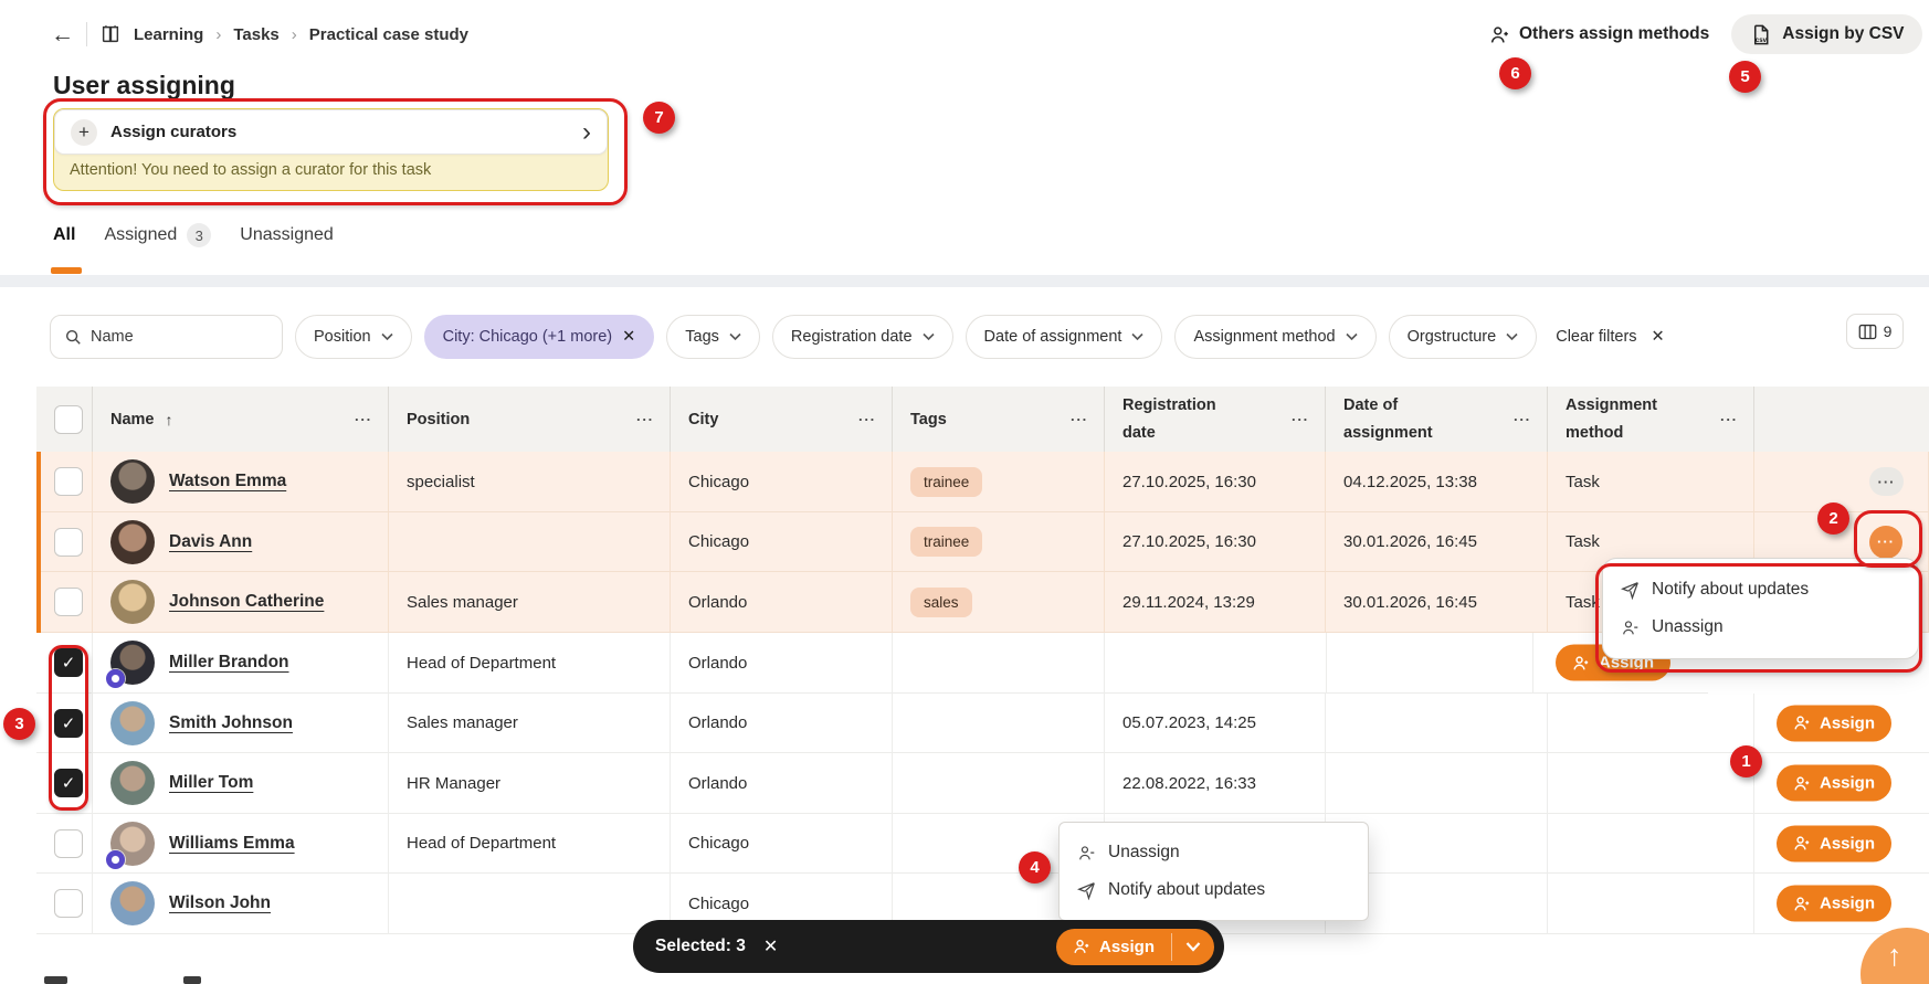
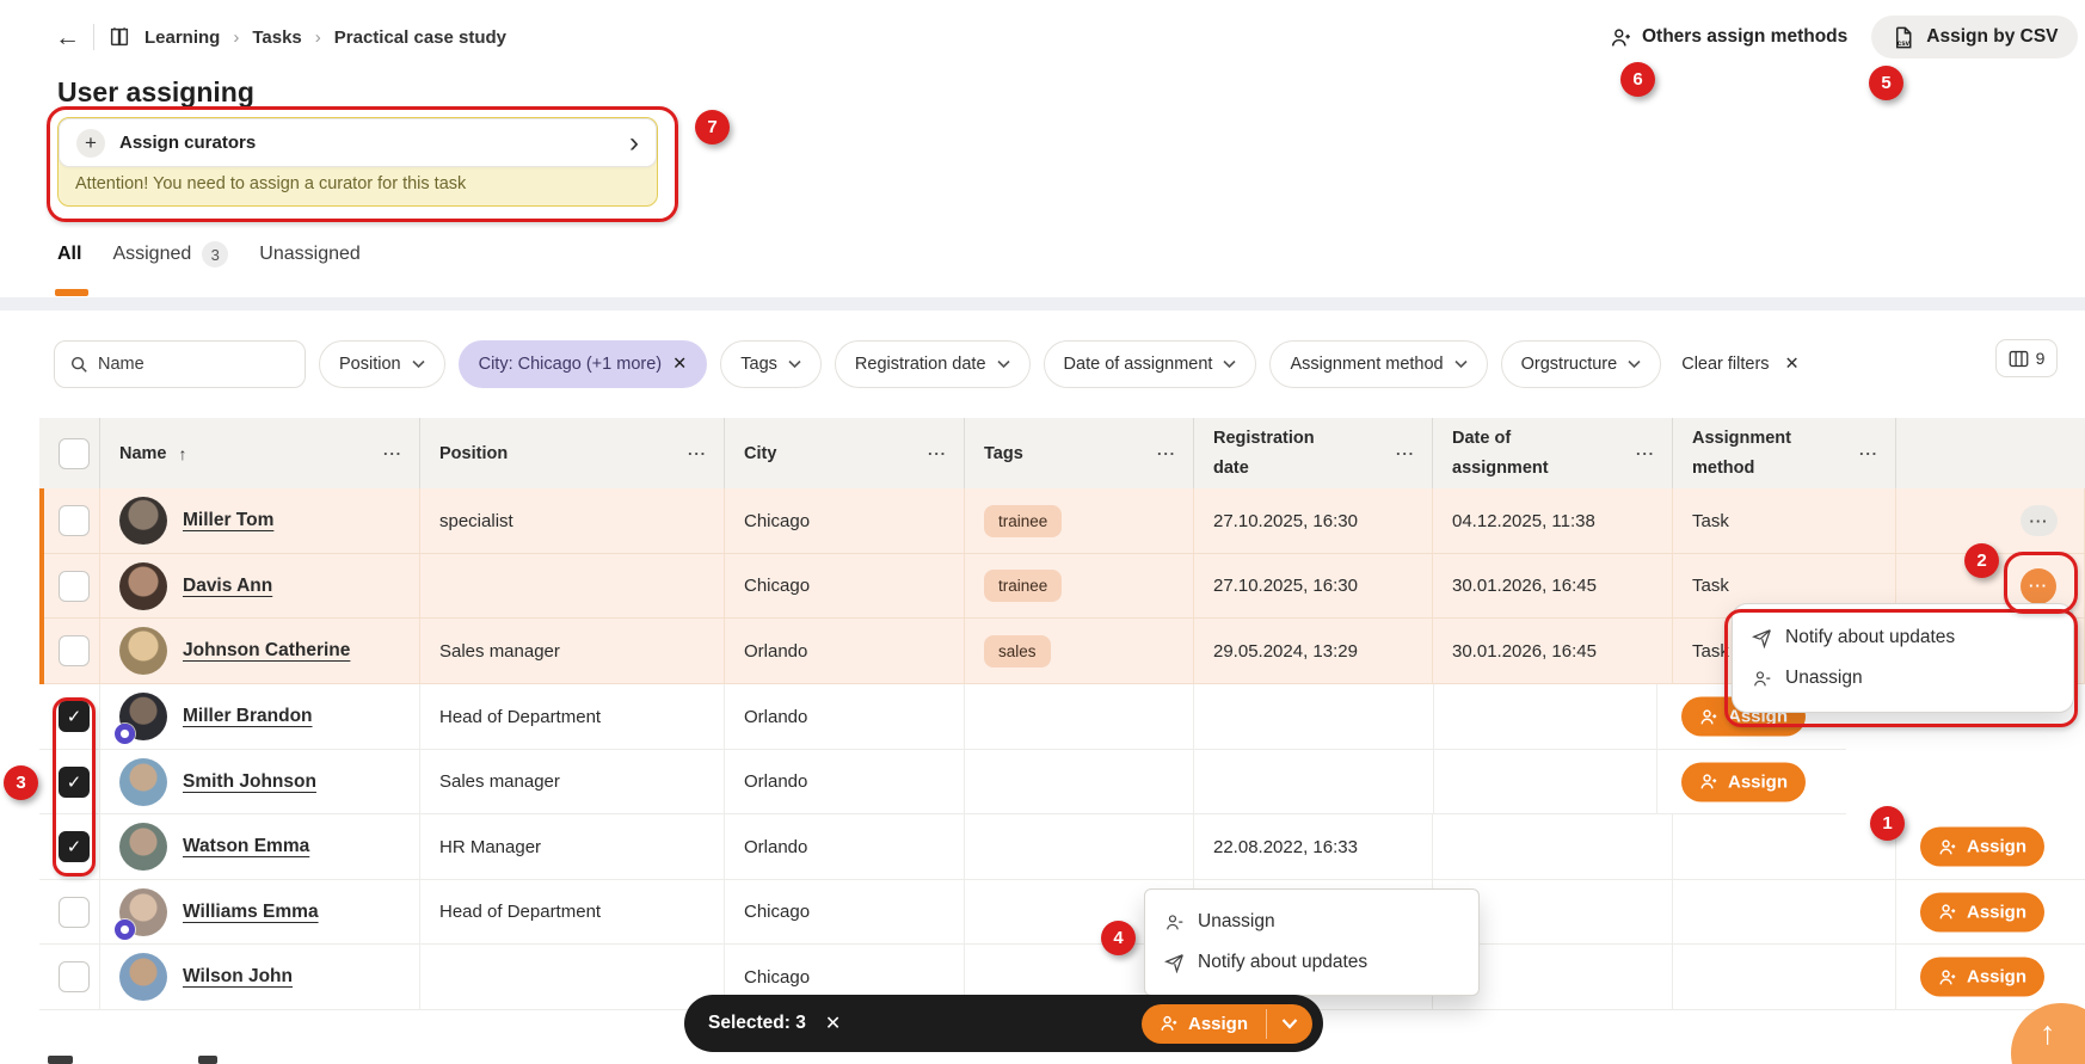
  ←
  Learning
  ›
  Tasks
  ›
  Practical case study
  Others assign methods
  Assign by CSV
  User assigning
  +
  Assign curators
  ›
  Attention! You need to assign a curator for this task
  All
  Assigned
  3
  Unassigned
  Name
  Position
  City: Chicago (+1 more)
  ✕
  Tags
  Registration date
  Date of assignment
  Assignment method
  Orgstructure
  Clear filters
  ✕
  9
  Name
  ↑
  ···
  Position
  ···
  City
  ···
  Tags
  ···
  Registration
  date
  ···
  Date of
  assignment
  ···
  Assignment
  method
  ···
- Watson Emma
+ Miller Tom
  specialist
  Chicago
  trainee
  27.10.2025, 16:30
- 04.12.2025, 13:38
+ 04.12.2025, 11:38
  Task
  ···
  Davis Ann
  Chicago
  trainee
  27.10.2025, 16:30
  30.01.2026, 16:45
  Task
  ···
  Johnson Catherine
  Sales manager
  Orlando
  sales
- 29.11.2024, 13:29
+ 29.05.2024, 13:29
  30.01.2026, 16:45
  Task
  ✓
  Miller Brandon
  Head of Department
  Orlando
  Assign
  ✓
  Smith Johnson
  Sales manager
  Orlando
- 05.07.2023, 14:25
  Assign
  ✓
- Miller Tom
+ Watson Emma
  HR Manager
  Orlando
  22.08.2022, 16:33
  Assign
  Williams Emma
  Head of Department
  Chicago
  Assign
  Wilson John
  Chicago
  Assign
  Notify about updates
  Unassign
  Unassign
  Notify about updates
  Selected: 3
  ✕
  Assign
  ↑
  1
  2
  3
  4
  5
  6
  7
